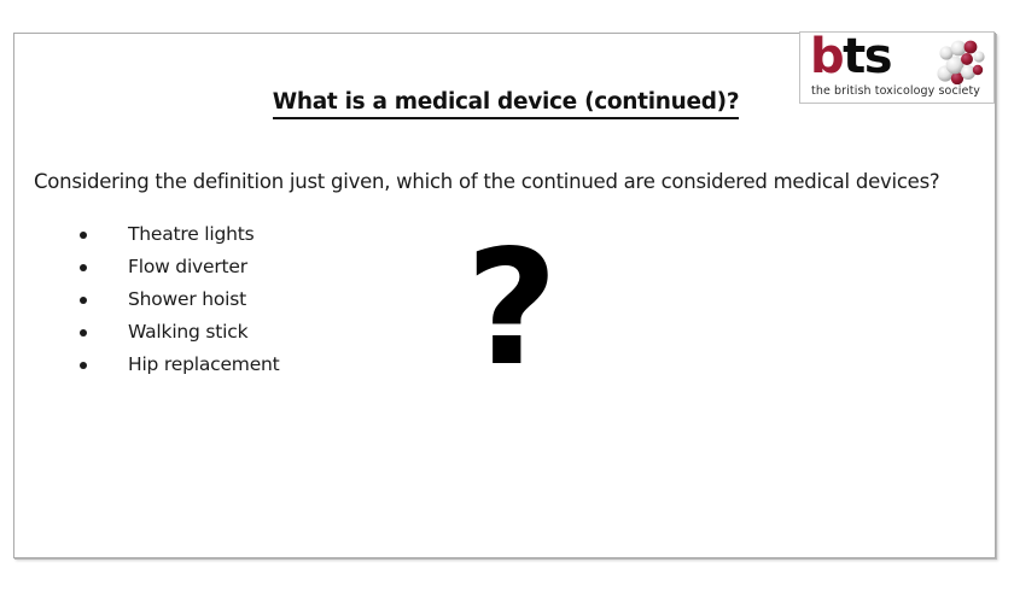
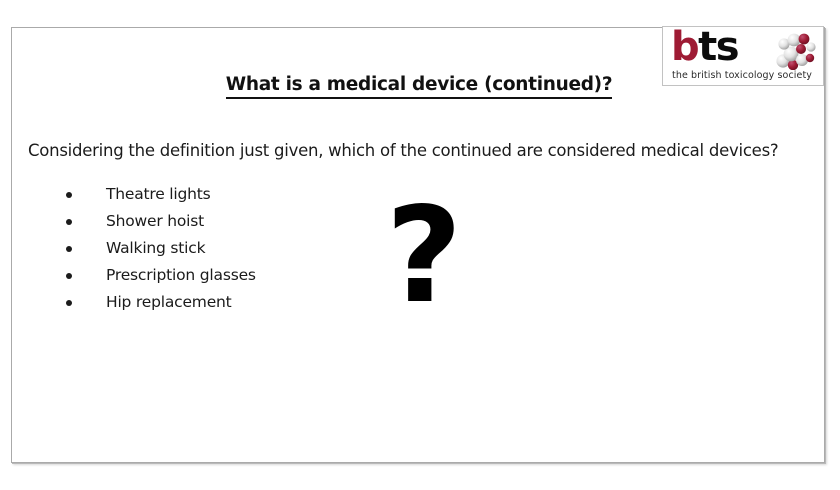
  bts
  the british toxicology society
  What is a medical device (continued)?
  Considering the definition just given, which of the continued are considered medical devices?
  Theatre lights
- Flow diverter
  Shower hoist
  Walking stick
+ Prescription glasses
  Hip replacement
  ?
